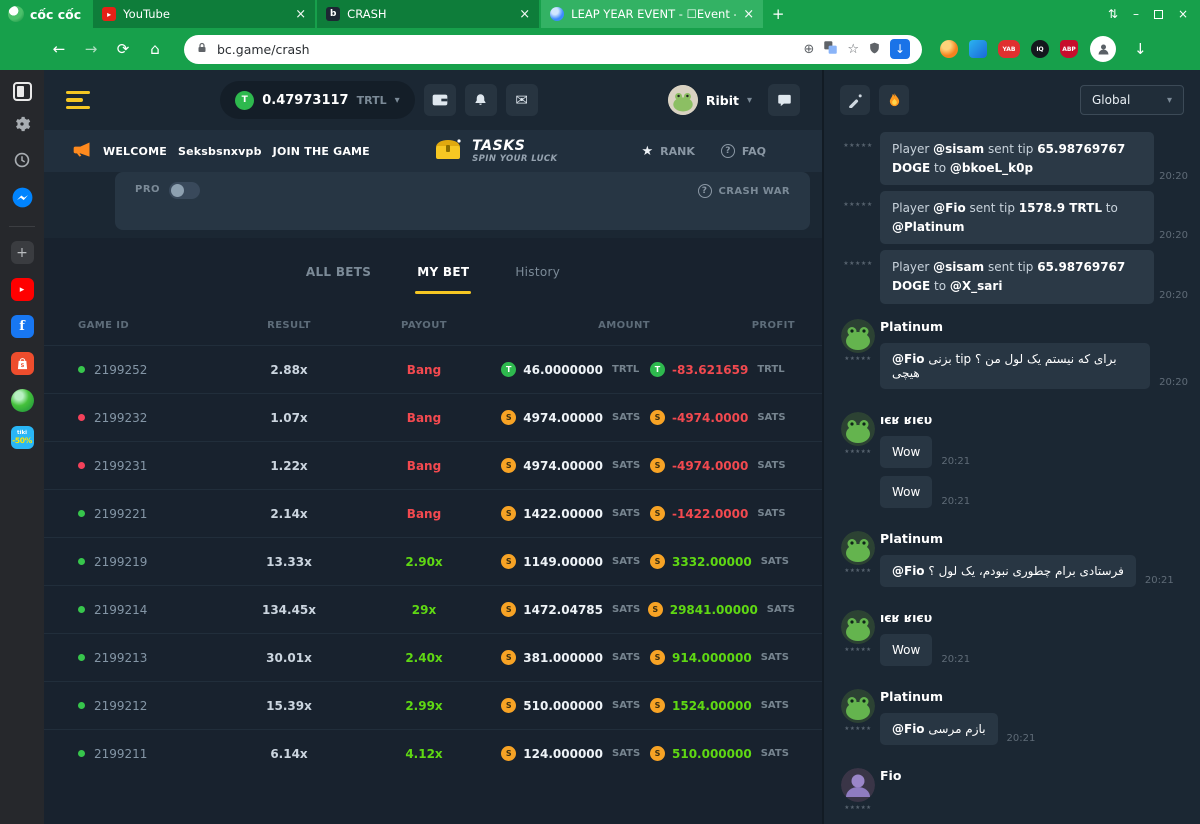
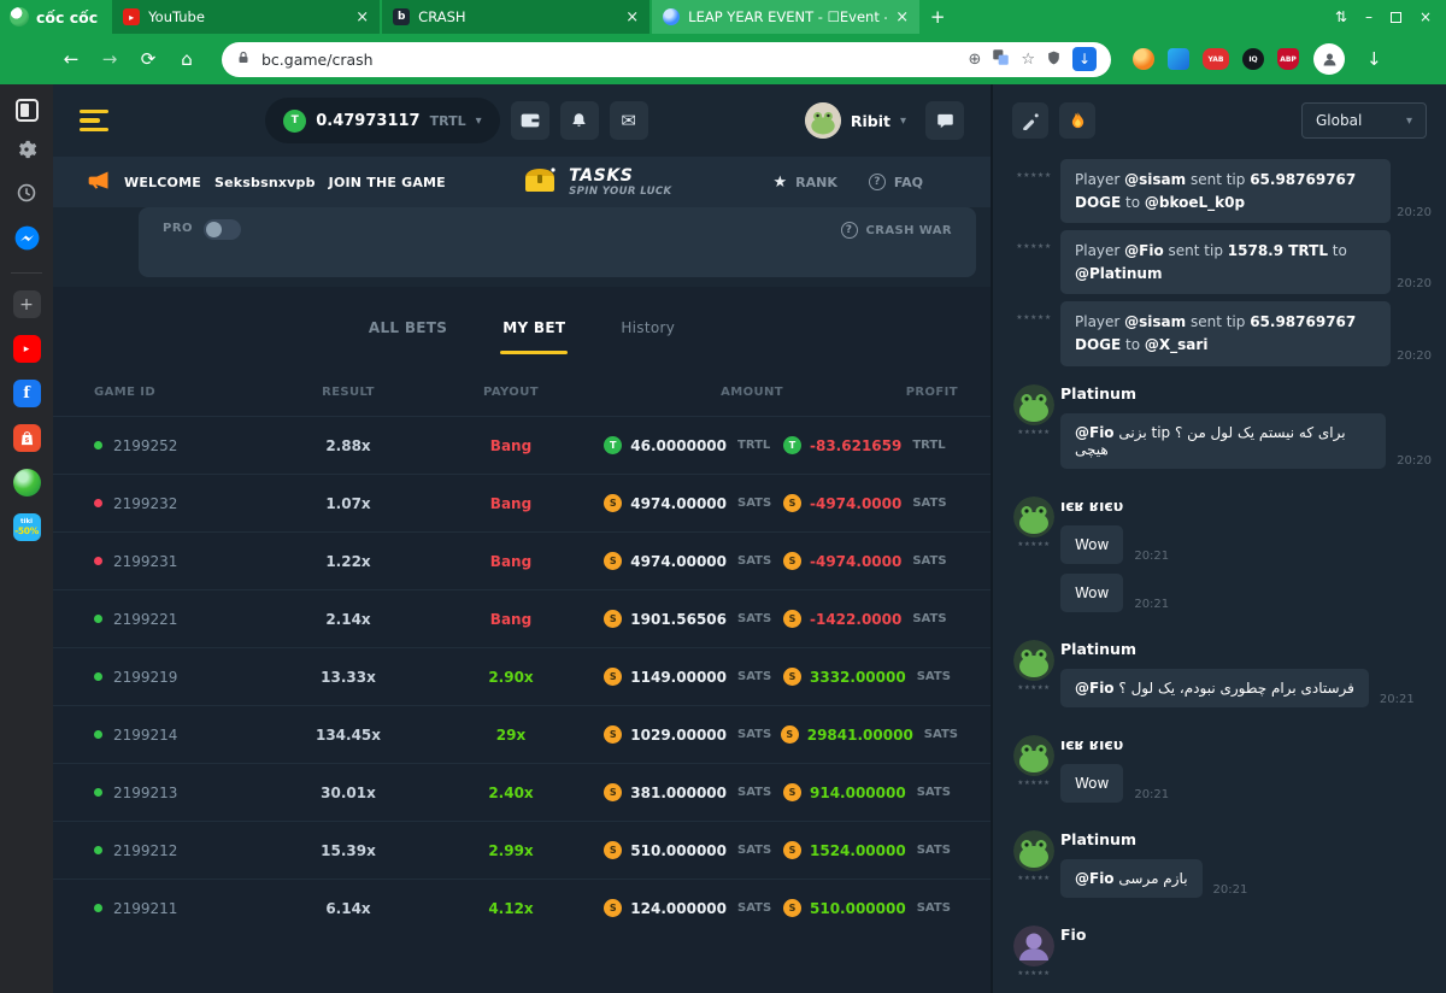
  cốc cốc
  ▸
  YouTube
  ×
  b
  CRASH
  ×
  LEAP YEAR EVENT - ☐Event -
  ×
  +
  ⇅
  –
  ×
  ←
  →
  ⟳
  ⌂
  bc.game/crash
  ⊕
  ☆
  ↓
  ↓
  +
  ▸
  f
  -50%
  T
  0.47973117
  TRTL
  ▾
  ✉
  Ribit
  ▾
  WELCOME
  Seksbsnxvpb
  JOIN THE GAME
  TASKS
  SPIN YOUR LUCK
  ★
  RANK
  ?
  FAQ
  PRO
  ?
  CRASH WAR
  ALL BETS
  MY BET
  History
  GAME ID
  RESULT
  PAYOUT
  AMOUNT
  PROFIT
  2199252
  2.88x
  Bang
  T
  46.0000000
  TRTL
  T
  -83.621659
  TRTL
  2199232
  1.07x
  Bang
  S
  4974.00000
  SATS
  S
  -4974.0000
  SATS
  2199231
  1.22x
  Bang
  S
  4974.00000
  SATS
  S
  -4974.0000
  SATS
  2199221
  2.14x
  Bang
  S
- 1422.00000
+ 1901.56506
  SATS
  S
  -1422.0000
  SATS
  2199219
  13.33x
  2.90x
  S
  1149.00000
  SATS
  S
  3332.00000
  SATS
  2199214
  134.45x
  29x
  S
- 1472.04785
+ 1029.00000
  SATS
  S
  29841.00000
  SATS
  2199213
  30.01x
  2.40x
  S
  381.000000
  SATS
  S
  914.000000
  SATS
  2199212
  15.39x
  2.99x
  S
  510.000000
  SATS
  S
  1524.00000
  SATS
  2199211
  6.14x
  4.12x
  S
  124.000000
  SATS
  S
  510.000000
  SATS
  Global
  ▾
  Player @sisam sent tip 65.98769767 DOGE to @bkoeL_k0p
  20:20
  Player @Fio sent tip 1578.9 TRTL to @Platinum
  20:20
  Player @sisam sent tip 65.98769767 DOGE to @X_sari
  20:20
  Platinum
  @Fio بزنی tip برای که نیستم یک لول من ؟ هیچی
  20:20
  ıєʁ ʁıєυ
  Wow
  20:21
  Wow
  20:21
  Platinum
  @Fio فرستادی برام چطوری نبودم، یک لول ؟
  20:21
  ıєʁ ʁıєυ
  Wow
  20:21
  Platinum
  @Fio بازم مرسی
  20:21
  Fio
